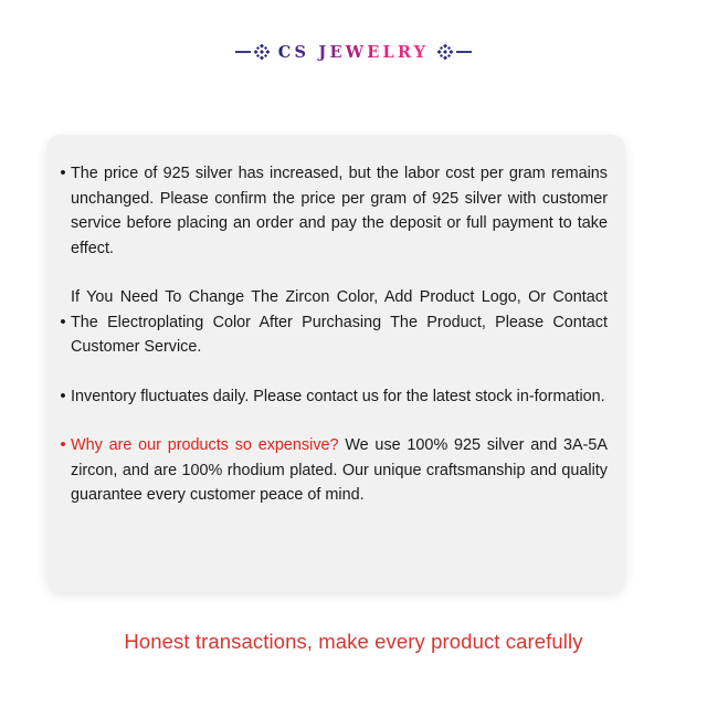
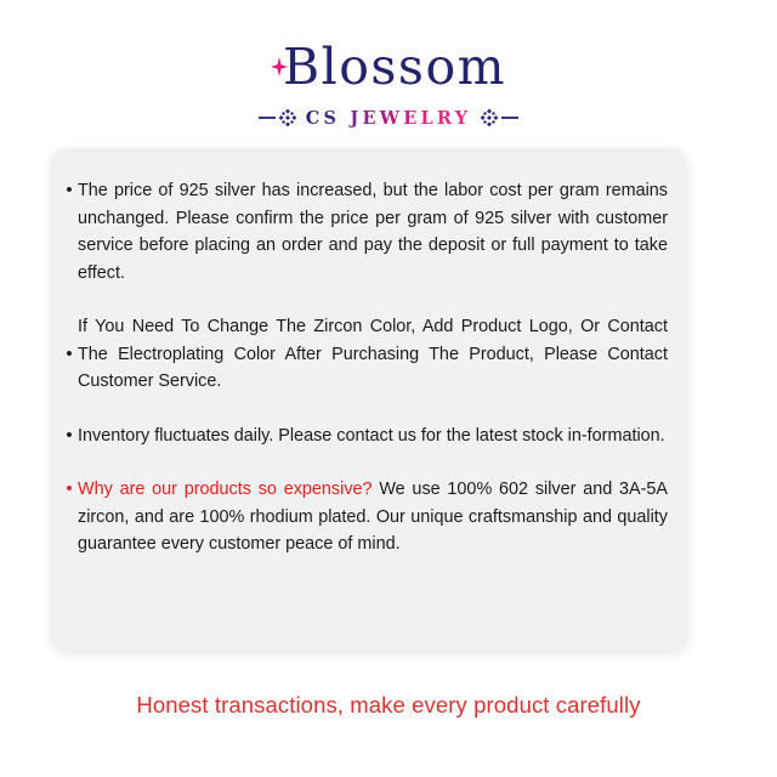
+ Blossom
  CS JEWELRY
  •
  The price of 925 silver has increased, but the labor cost per gram remains unchanged. Please confirm the price per gram of 925 silver with customer service before placing an order and pay the deposit or full payment to take effect.
  •
  If You Need To Change The Zircon Color, Add Product Logo, Or Contact The Electroplating Color After Purchasing The Product, Please Contact Customer Service.
  •
  Inventory fluctuates daily. Please contact us for the latest stock in-formation.
  •
- Why are our products so expensive? We use 100% 925 silver and 3A-5A zircon, and are 100% rhodium plated. Our unique craftsmanship and quality guarantee every customer peace of mind.
+ Why are our products so expensive? We use 100% 602 silver and 3A-5A zircon, and are 100% rhodium plated. Our unique craftsmanship and quality guarantee every customer peace of mind.
  Honest transactions, make every product carefully
